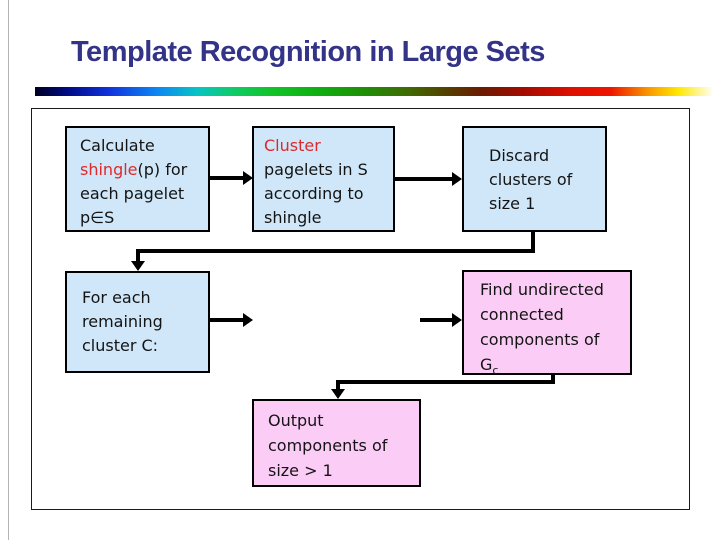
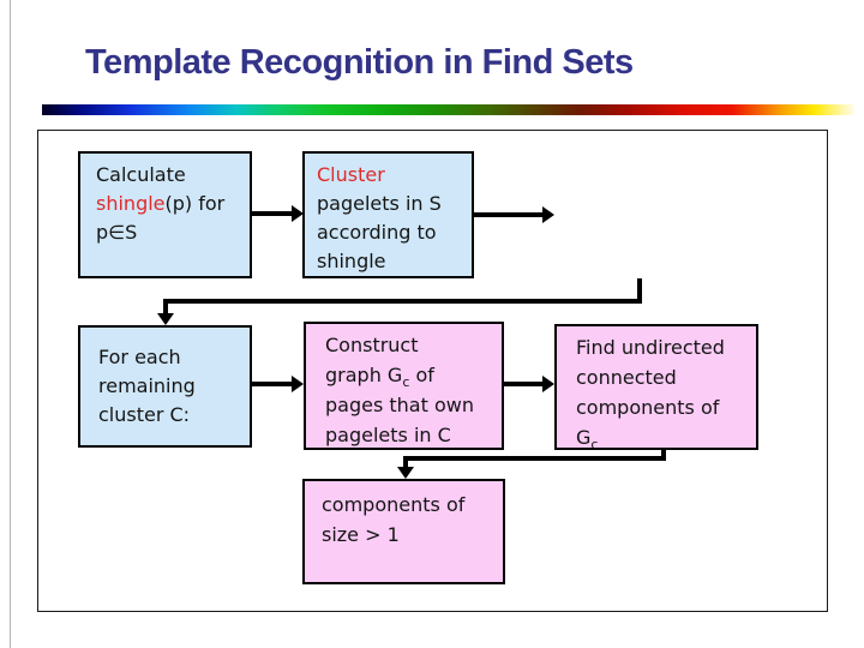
- Template Recognition in Large Sets
+ Template Recognition in Find Sets
  Calculate
  shingle(p) for
- each pagelet
  p∈S
  Cluster
  pagelets in S
  according to
  shingle
- Discard
- clusters of
- size 1
  For each
  remaining
  cluster C:
+ Construct
+ graph Gc of
+ pages that own
+ pagelets in C
  Find undirected
  connected
  components of
  Gc
- Output
  components of
  size > 1
